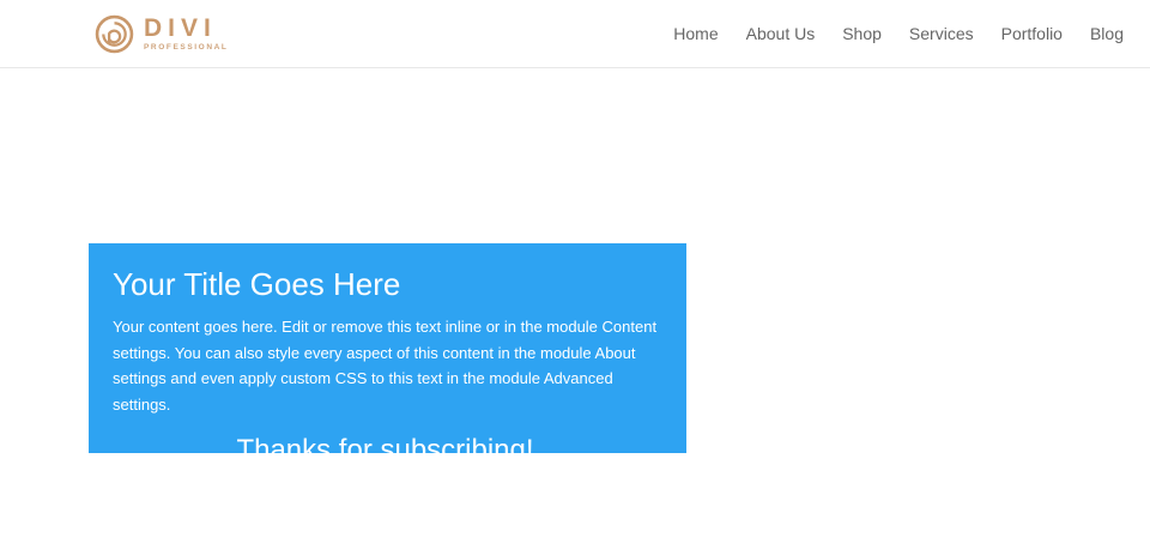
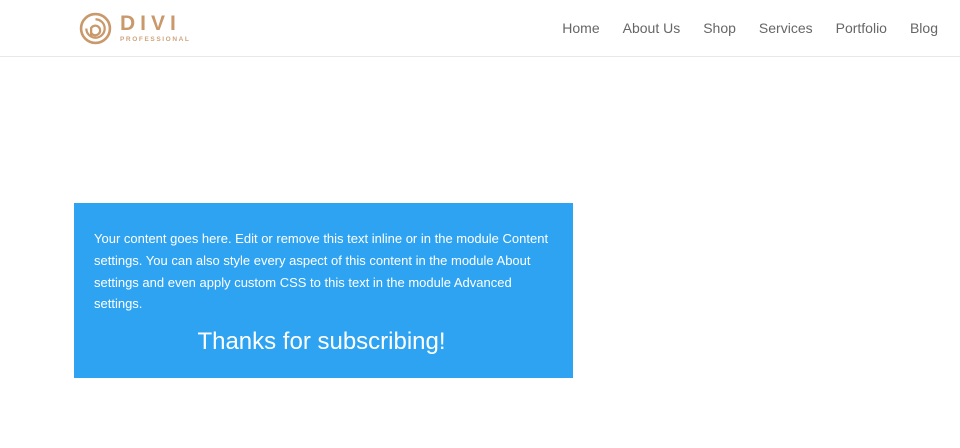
  DIVI
  Home
  About Us
  Shop
  Services
  Portfolio
  Blog
- Your Title Goes Here
  Your content goes here. Edit or remove this text inline or in the module Content settings. You can also style every aspect of this content in the module About settings and even apply custom CSS to this text in the module Advanced settings.
  Thanks for subscribing!
